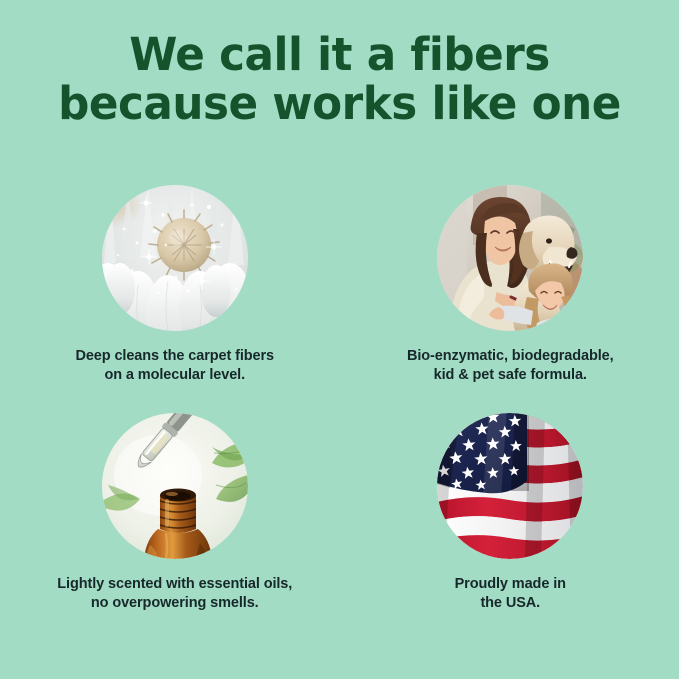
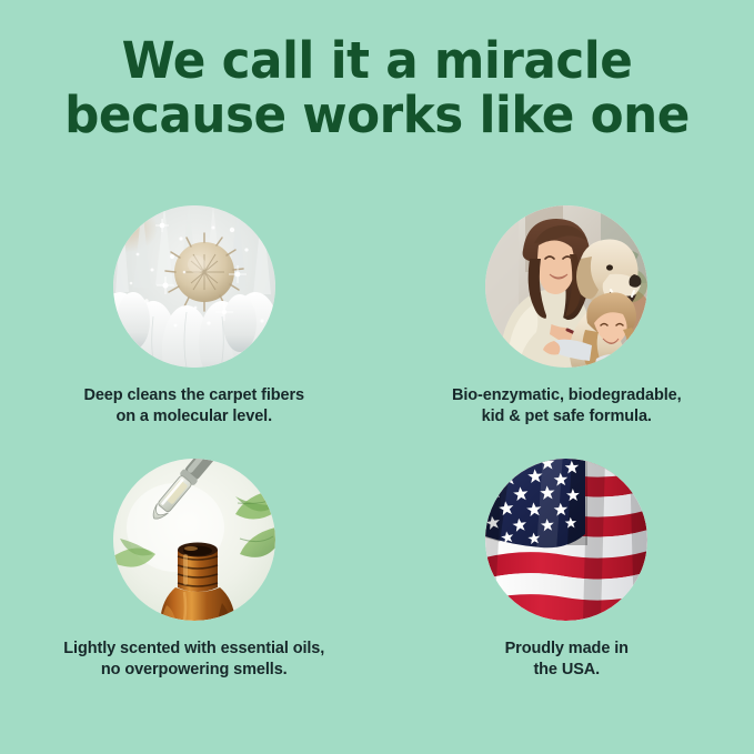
- We call it a fibers
+ We call it a miracle
  because works like one
  Deep cleans the carpet fibers
  on a molecular level.
  Bio-enzymatic, biodegradable,
  kid & pet safe formula.
  Lightly scented with essential oils,
  no overpowering smells.
  Proudly made in
  the USA.
